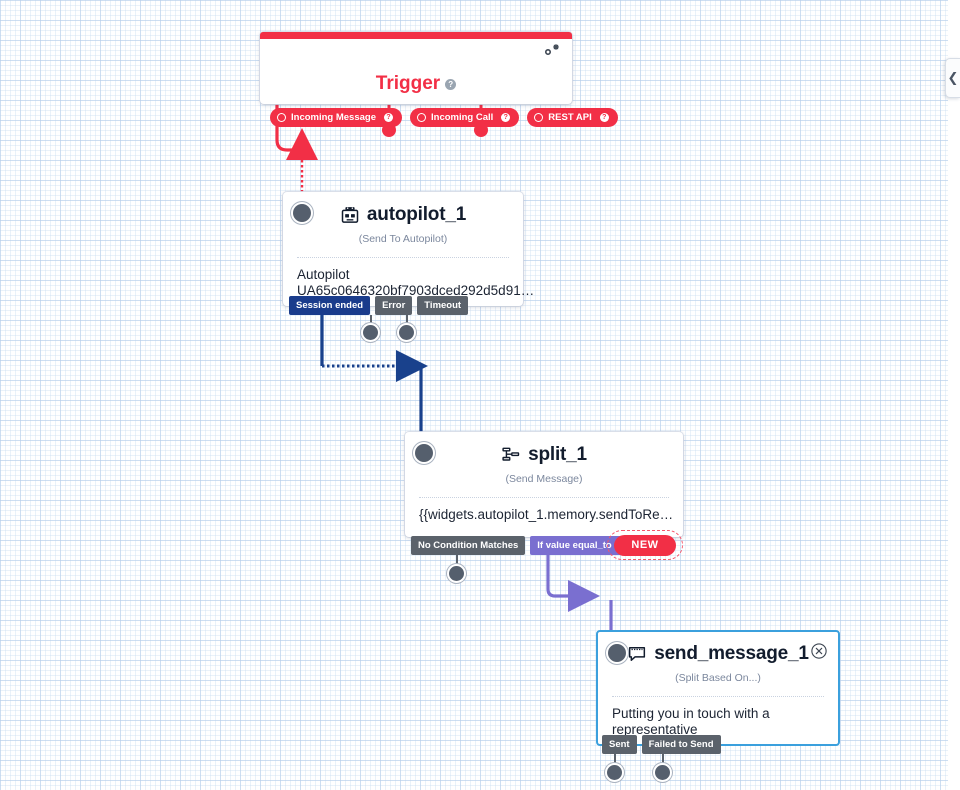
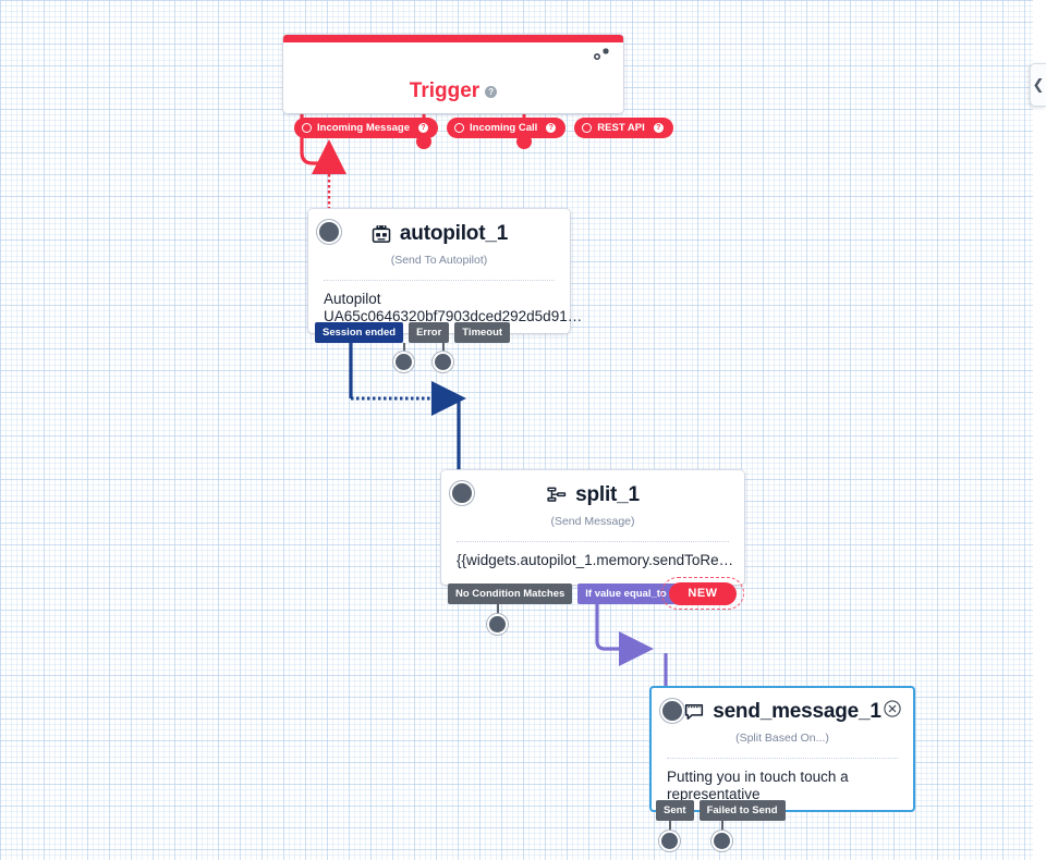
  Trigger ?
  Incoming Message
  Incoming Call
  REST API
  autopilot_1
  (Send To Autopilot)
  Autopilot
  UA65c0646320bf7903dced292d5d91…
  Session ended
  Error
  Timeout
  split_1
  (Send Message)
  {{widgets.autopilot_1.memory.sendToRe…
  No Condition Matches
  If value equal_to
  NEW
  send_message_1
  (Split Based On...)
- Putting you in touch with a representative
+ Putting you in touch touch a representative
  Sent
  Failed to Send
  ❮
